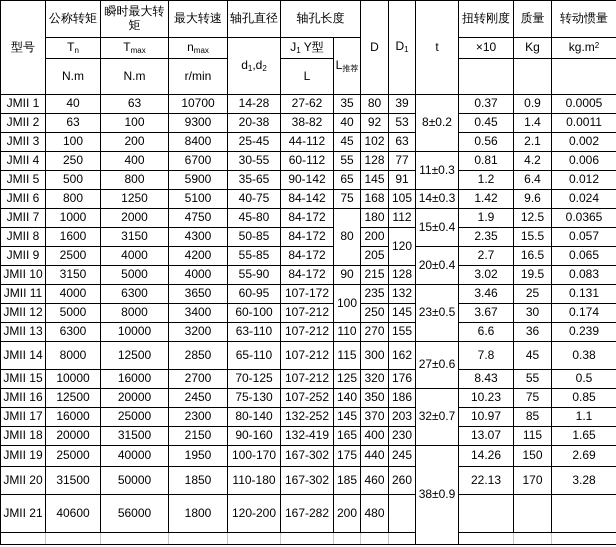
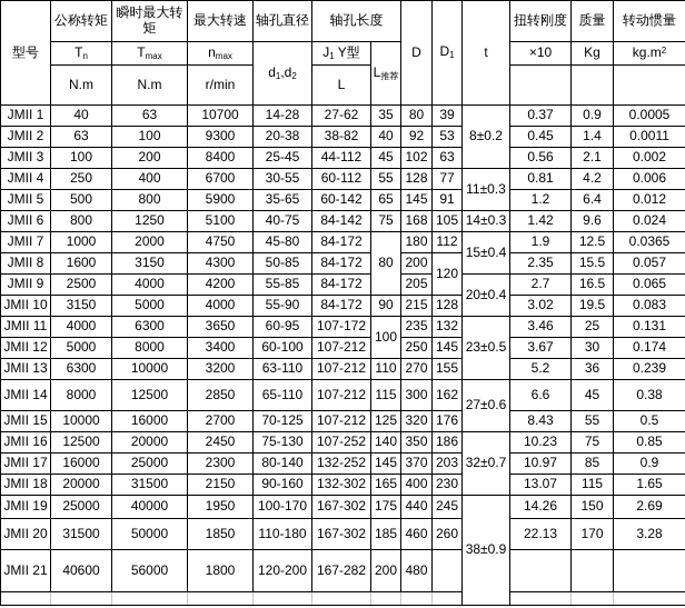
  型号	公称转矩	瞬时最大转矩	最大转速	轴孔直径	轴孔长度	D	D1	t	扭转刚度	质量	转动惯量
  Tn	Tmax	nmax	d1,d2	J1 Y型	L推荐	×10	Kg	kg.m2
  N.m	N.m	r/min	L
  JMII 1	40	63	10700	14-28	27-62	35	80	39	8±0.2	0.37	0.9	0.0005
  JMII 2	63	100	9300	20-38	38-82	40	92	53	0.45	1.4	0.0011
  JMII 3	100	200	8400	25-45	44-112	45	102	63	0.56	2.1	0.002
  JMII 4	250	400	6700	30-55	60-112	55	128	77	11±0.3	0.81	4.2	0.006
- JMII 5	500	800	5900	35-65	90-142	65	145	91	1.2	6.4	0.012
+ JMII 5	500	800	5900	35-65	60-142	65	145	91	1.2	6.4	0.012
  JMII 6	800	1250	5100	40-75	84-142	75	168	105	14±0.3	1.42	9.6	0.024
  JMII 7	1000	2000	4750	45-80	84-172	80	180	112	15±0.4	1.9	12.5	0.0365
  JMII 8	1600	3150	4300	50-85	84-172	200	120	2.35	15.5	0.057
  JMII 9	2500	4000	4200	55-85	84-172	205	20±0.4	2.7	16.5	0.065
  JMII 10	3150	5000	4000	55-90	84-172	90	215	128	3.02	19.5	0.083
  JMII 11	4000	6300	3650	60-95	107-172	100	235	132	23±0.5	3.46	25	0.131
  JMII 12	5000	8000	3400	60-100	107-212	250	145	3.67	30	0.174
- JMII 13	6300	10000	3200	63-110	107-212	110	270	155	6.6	36	0.239
+ JMII 13	6300	10000	3200	63-110	107-212	110	270	155	5.2	36	0.239
- JMII 14	8000	12500	2850	65-110	107-212	115	300	162	27±0.6	7.8	45	0.38
+ JMII 14	8000	12500	2850	65-110	107-212	115	300	162	27±0.6	6.6	45	0.38
  JMII 15	10000	16000	2700	70-125	107-212	125	320	176	8.43	55	0.5
  JMII 16	12500	20000	2450	75-130	107-252	140	350	186	32±0.7	10.23	75	0.85
- JMII 17	16000	25000	2300	80-140	132-252	145	370	203	10.97	85	1.1
+ JMII 17	16000	25000	2300	80-140	132-252	145	370	203	10.97	85	0.9
- JMII 18	20000	31500	2150	90-160	132-419	165	400	230	13.07	115	1.65
+ JMII 18	20000	31500	2150	90-160	132-302	165	400	230	13.07	115	1.65
  JMII 19	25000	40000	1950	100-170	167-302	175	440	245	38±0.9	14.26	150	2.69
  JMII 20	31500	50000	1850	110-180	167-302	185	460	260	22.13	170	3.28
  JMII 21	40600	56000	1800	120-200	167-282	200	480
